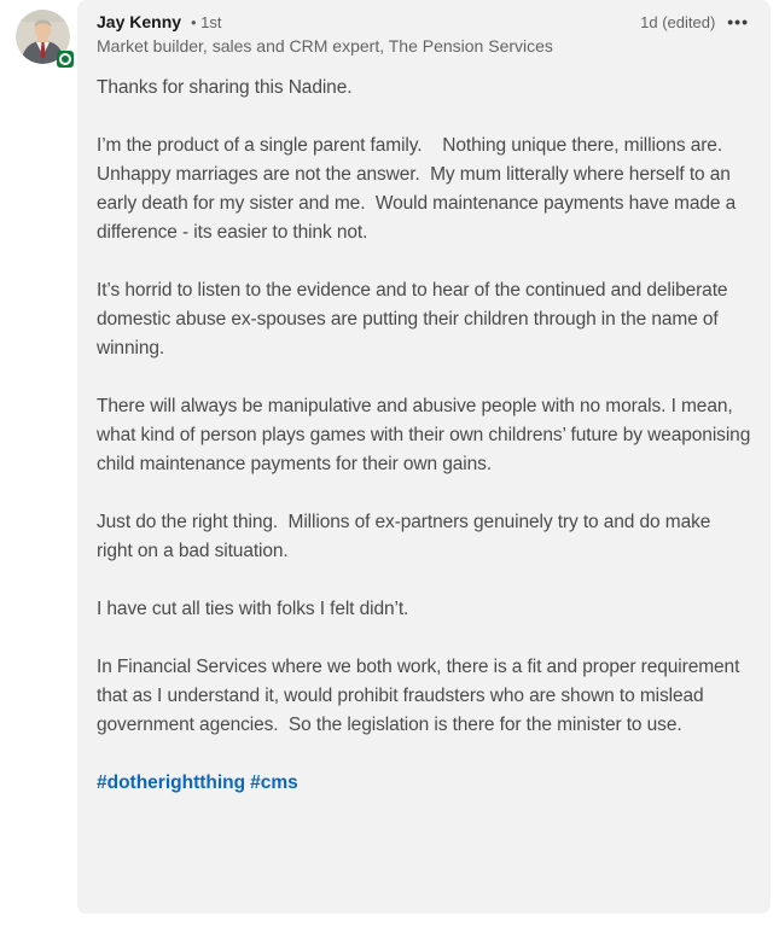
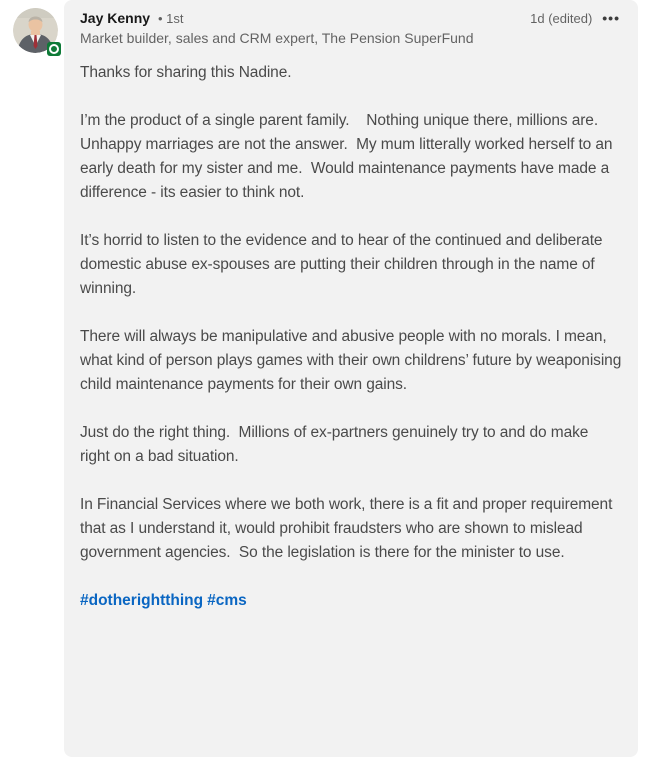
  Jay Kenny • 1st
- Market builder, sales and CRM expert, The Pension Services
+ Market builder, sales and CRM expert, The Pension SuperFund
  1d (edited)
  •••
  Thanks for sharing this Nadine.
- I’m the product of a single parent family. Nothing unique there, millions are. Unhappy marriages are not the answer. My mum litterally where herself to an early death for my sister and me. Would maintenance payments have made a difference - its easier to think not.
+ I’m the product of a single parent family. Nothing unique there, millions are. Unhappy marriages are not the answer. My mum litterally worked herself to an early death for my sister and me. Would maintenance payments have made a difference - its easier to think not.
  It’s horrid to listen to the evidence and to hear of the continued and deliberate domestic abuse ex-spouses are putting their children through in the name of winning.
  There will always be manipulative and abusive people with no morals. I mean, what kind of person plays games with their own childrens’ future by weaponising child maintenance payments for their own gains.
  Just do the right thing. Millions of ex-partners genuinely try to and do make right on a bad situation.
- I have cut all ties with folks I felt didn’t.
  In Financial Services where we both work, there is a fit and proper requirement that as I understand it, would prohibit fraudsters who are shown to mislead government agencies. So the legislation is there for the minister to use.
  #dotherightthing #cms
